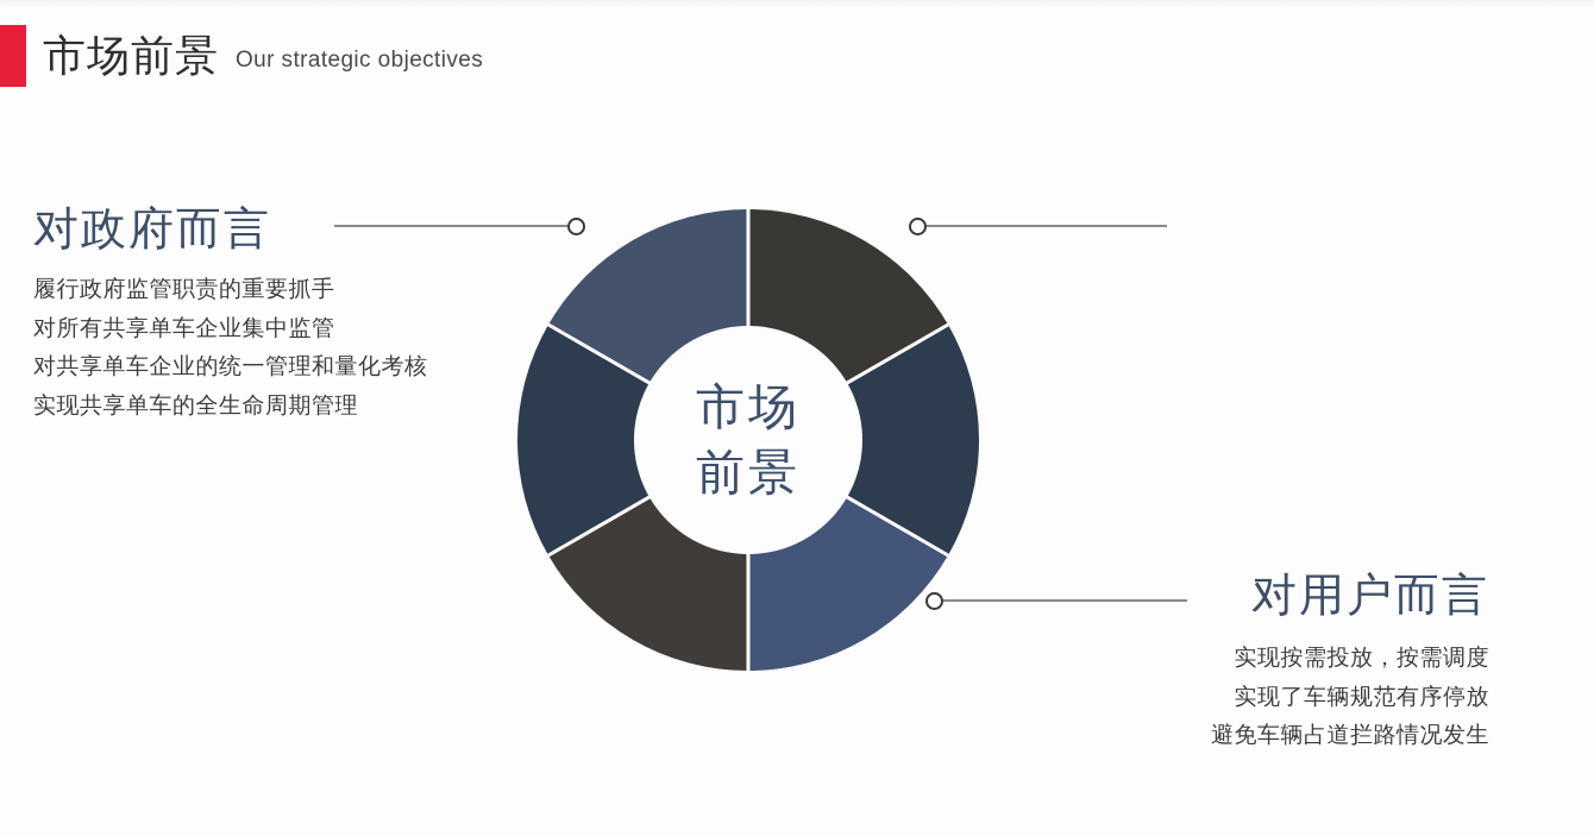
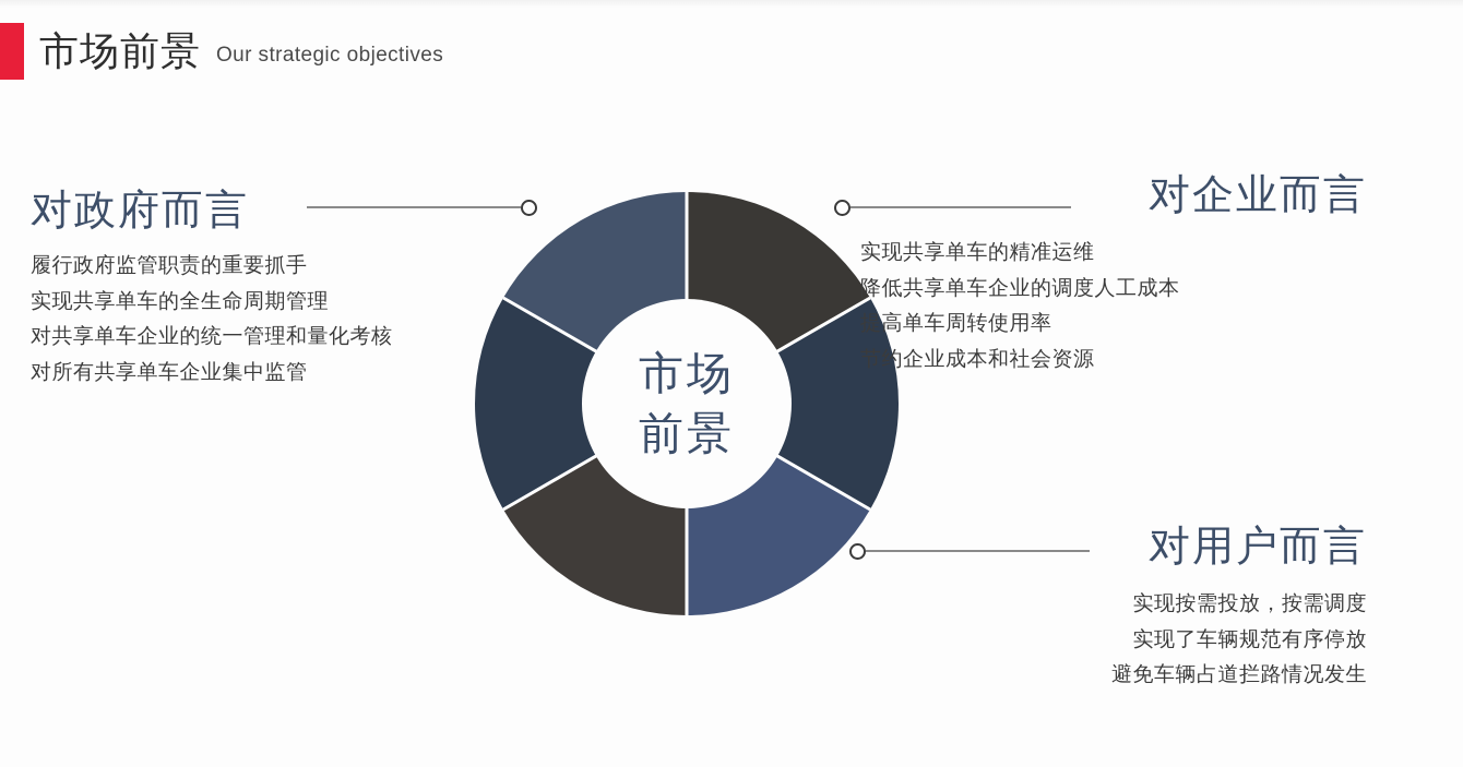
  市场前景
  Our strategic objectives
  市场
  前景
  对政府而言
  履行政府监管职责的重要抓手
- 对所有共享单车企业集中监管
+ 实现共享单车的全生命周期管理
  对共享单车企业的统一管理和量化考核
- 实现共享单车的全生命周期管理
+ 对所有共享单车企业集中监管
+ 对企业而言
+ 实现共享单车的精准运维
+ 降低共享单车企业的调度人工成本
+ 提高单车周转使用率
+ 节约企业成本和社会资源
  对用户而言
  实现按需投放，按需调度
  实现了车辆规范有序停放
  避免车辆占道拦路情况发生
